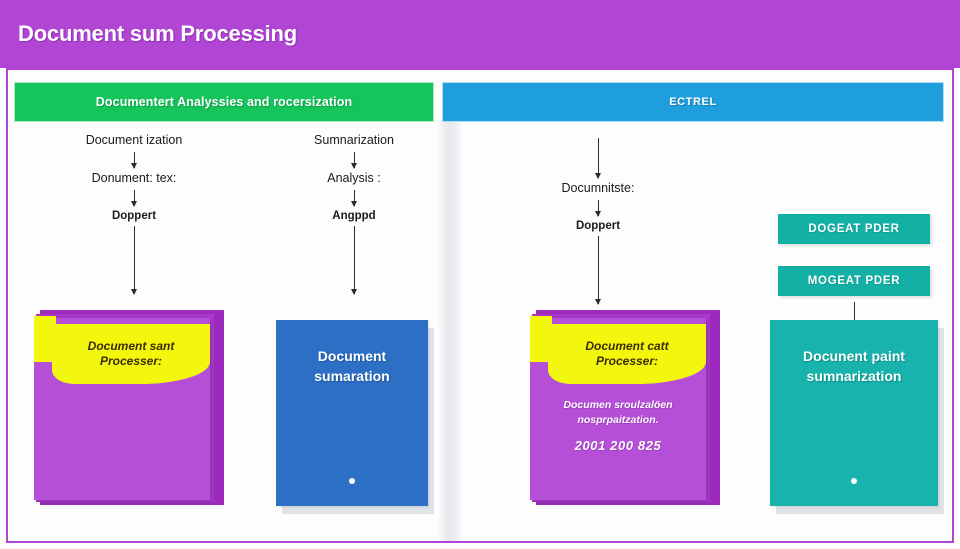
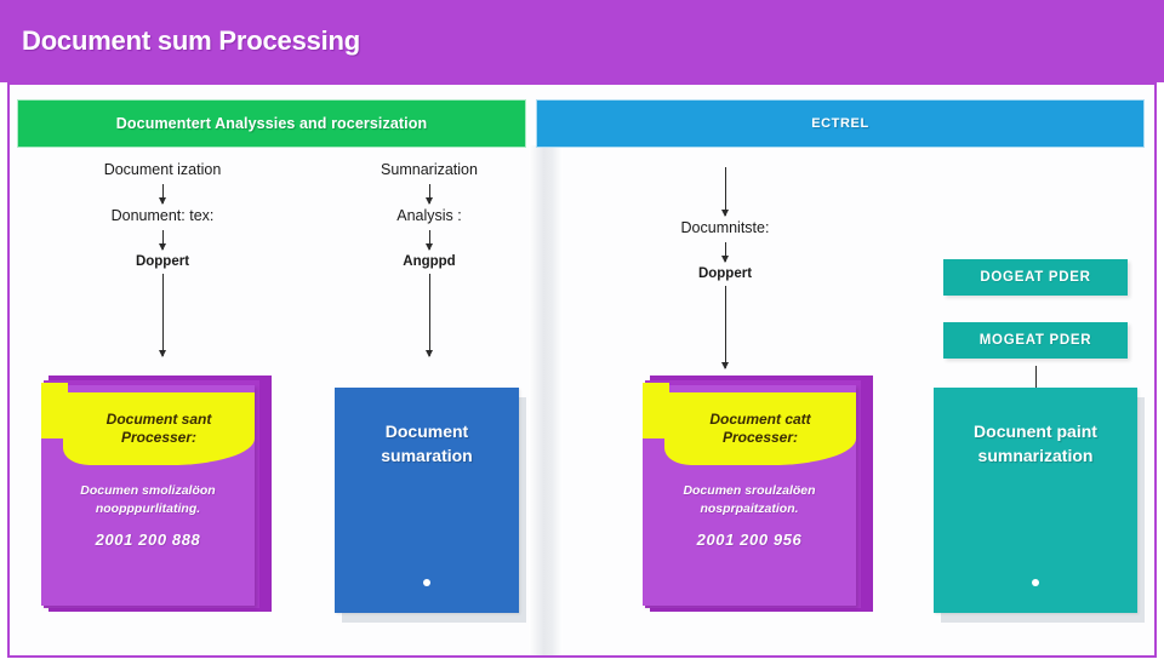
  Document sum Processing
  Documentert Analyssies and rocersization
  Document ization
  Donument: tex:
  Doppert
  Sumnarization
  Analysis :
  Angppd
  Document sant
  Processer:
+ Documen smolizalöon
+ noopppurlitating.
+ 2001 200 888
  Document
  sumaration
  ECTREL
  Documnitste:
  Doppert
  DOGEAT PDER
  MOGEAT PDER
  Document catt
  Processer:
  Documen sroulzalöen
  nosprpaitzation.
- 2001 200 825
+ 2001 200 956
  Docunent paint
  sumnarization
